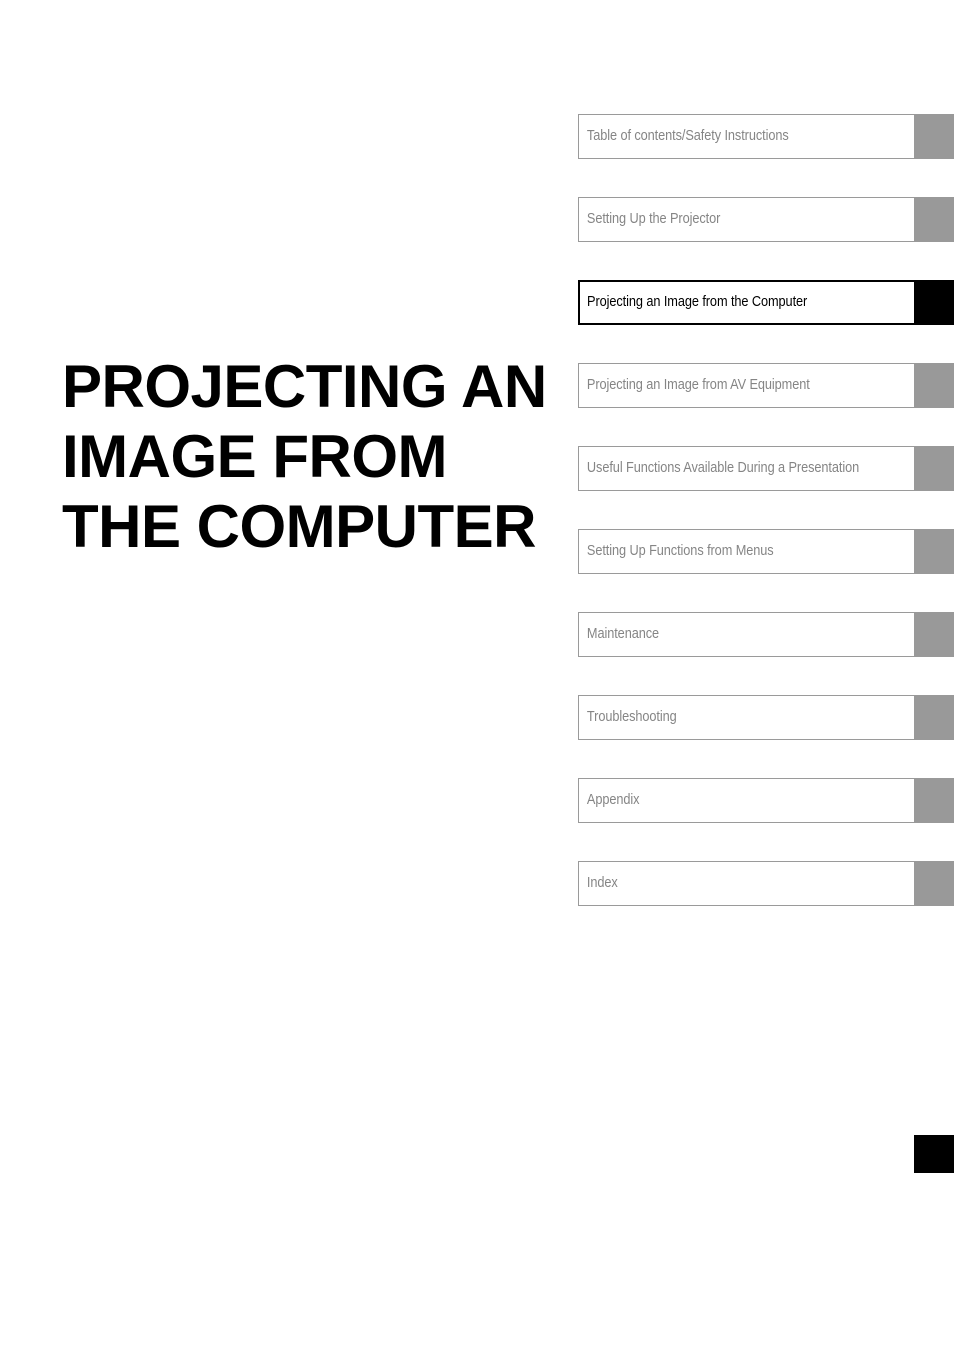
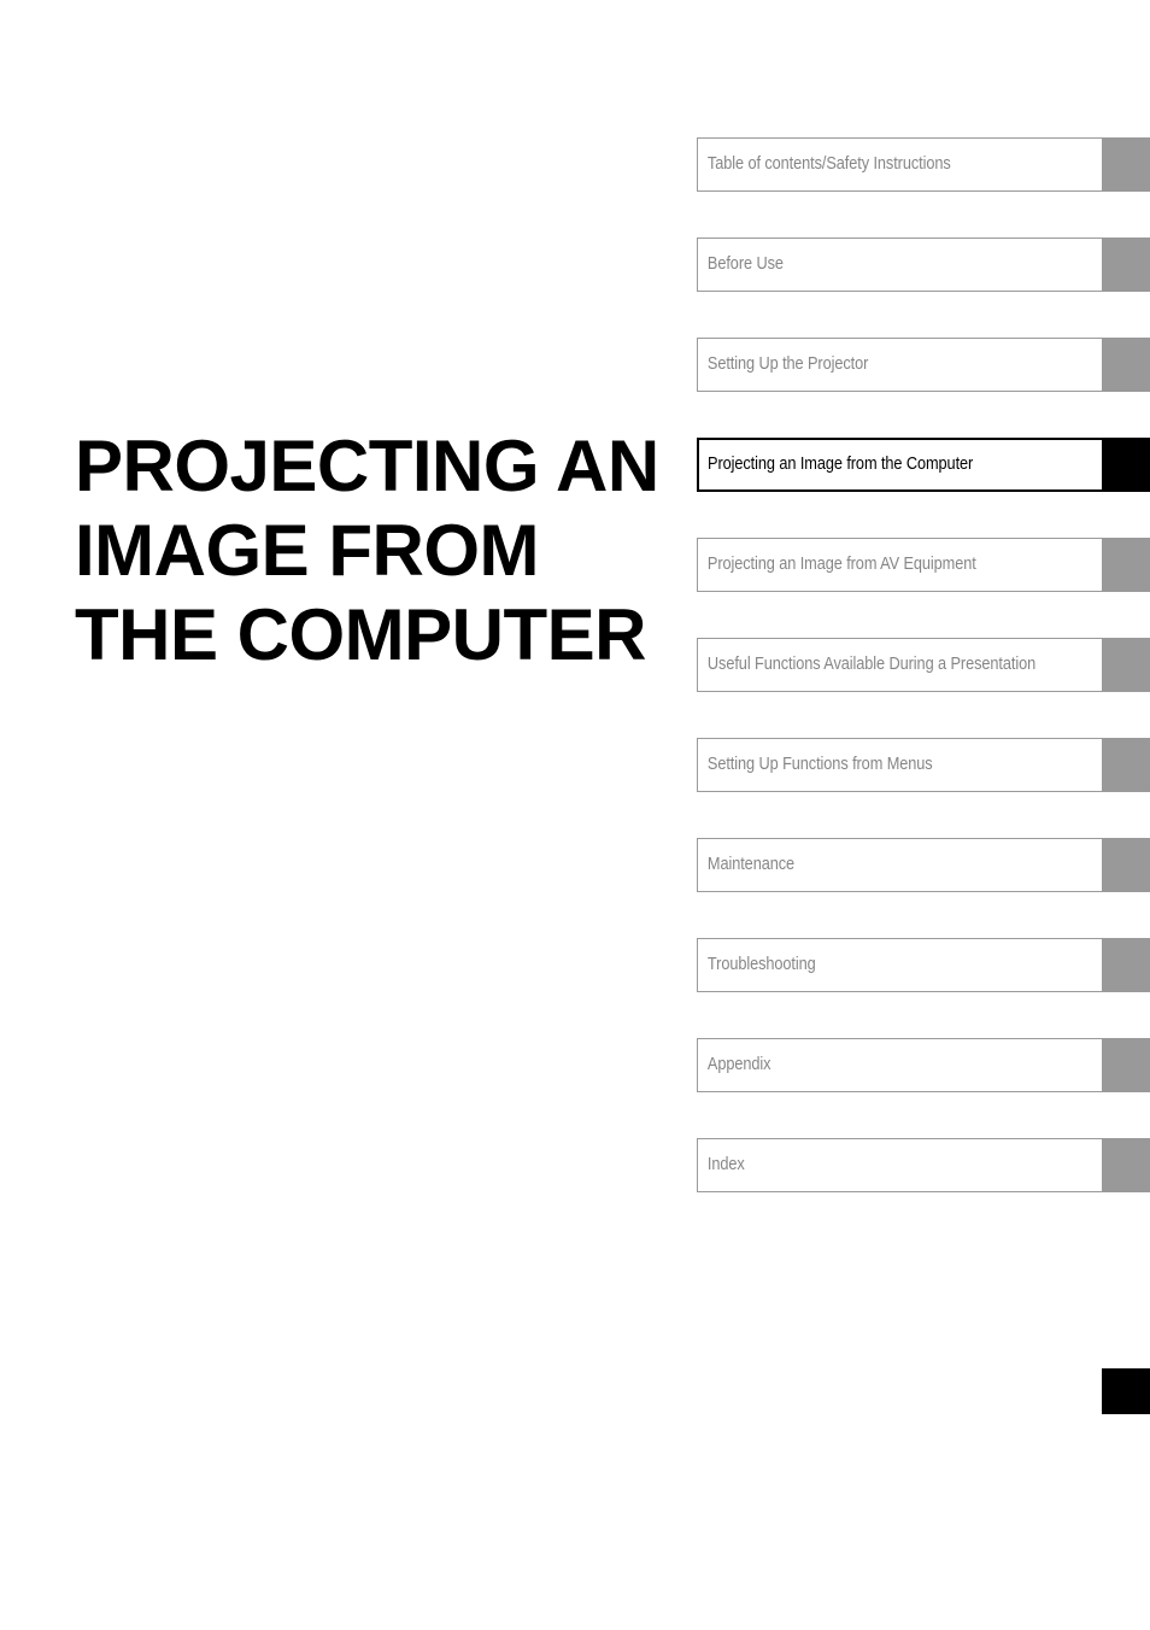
  PROJECTING AN
  IMAGE FROM
  THE COMPUTER
  Table of contents/Safety Instructions
+ Before Use
  Setting Up the Projector
  Projecting an Image from the Computer
  Projecting an Image from AV Equipment
  Useful Functions Available During a Presentation
  Setting Up Functions from Menus
  Maintenance
  Troubleshooting
  Appendix
  Index
